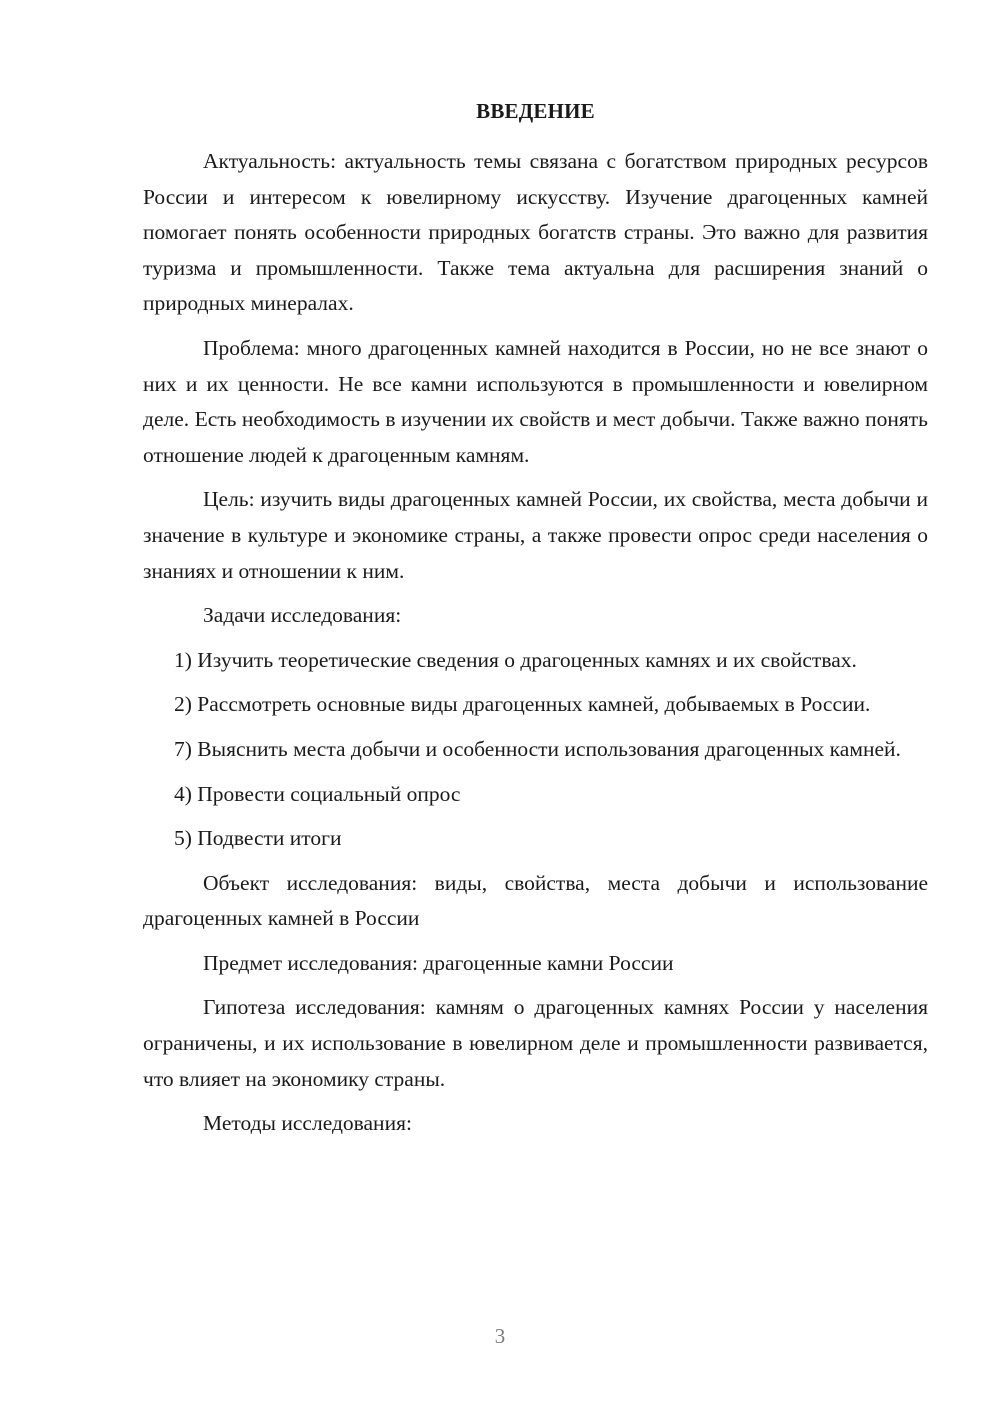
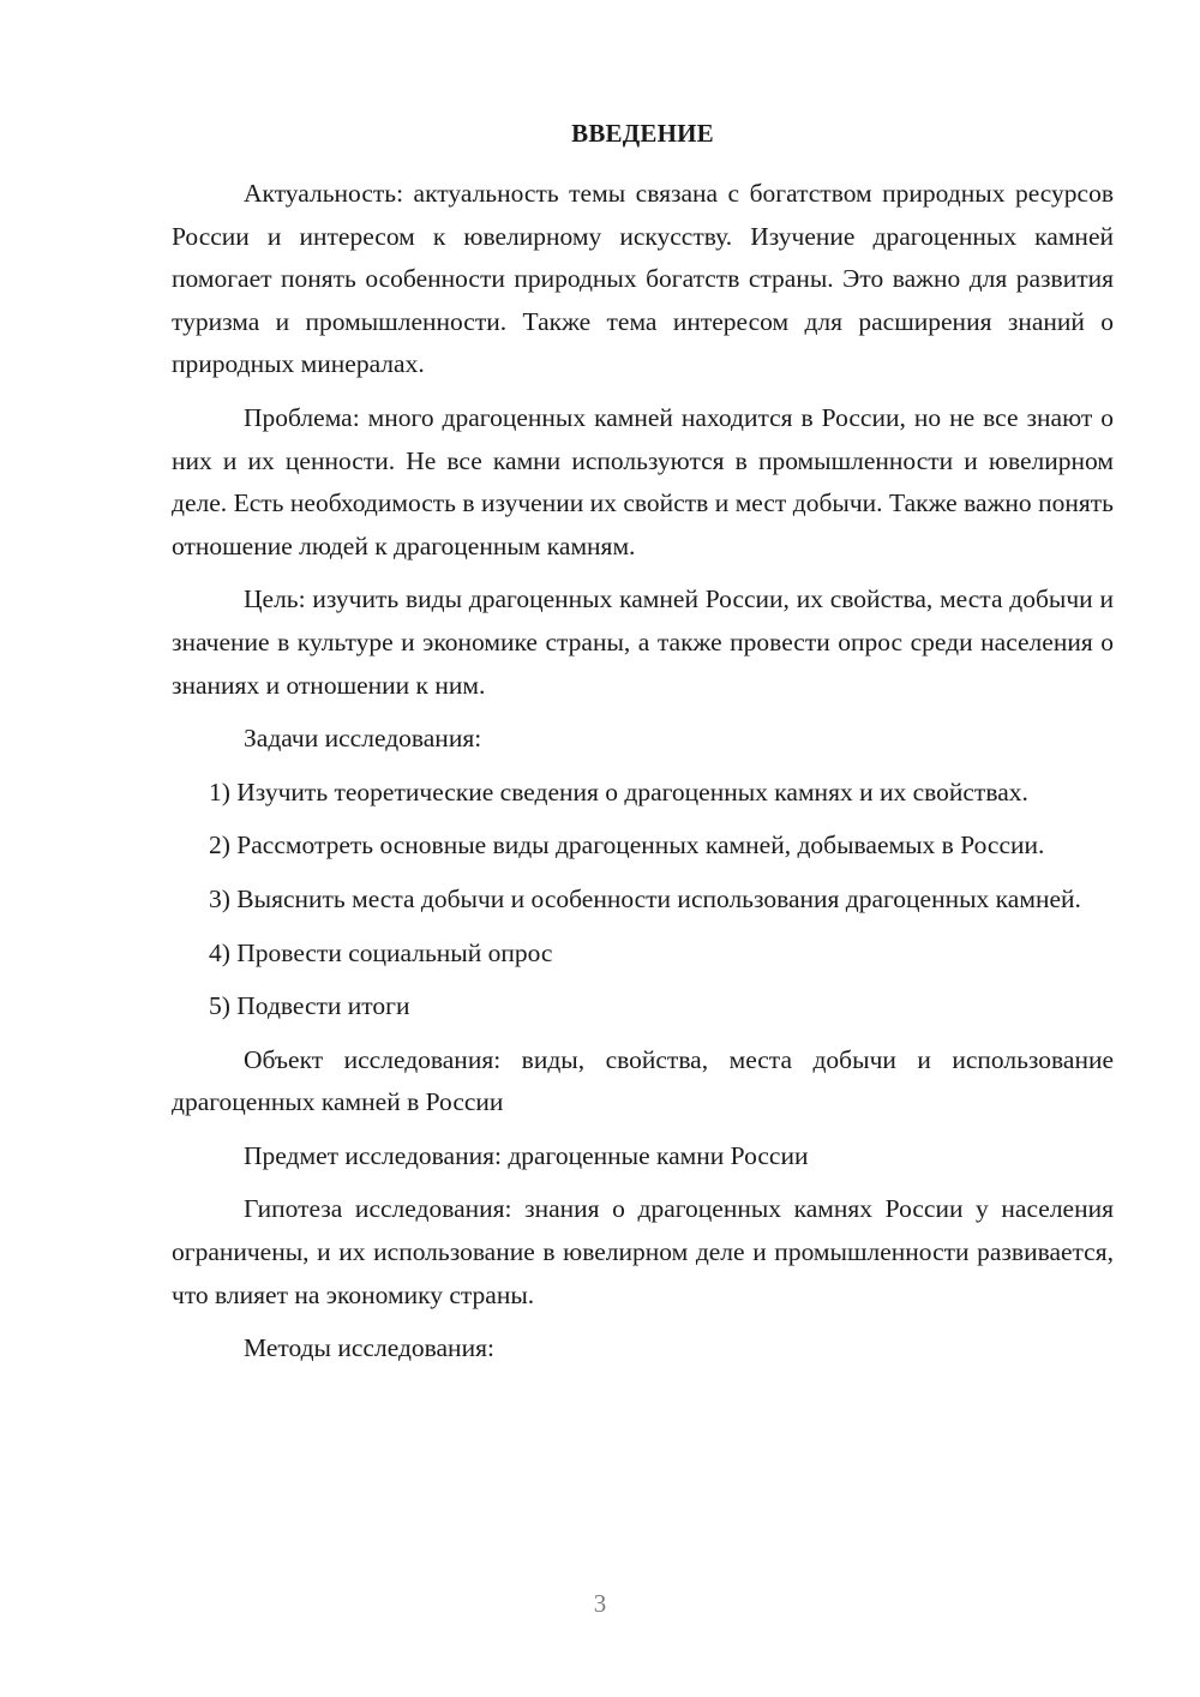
  ВВЕДЕНИЕ
- Актуальность: актуальность темы связана с богатством природных ресурсов России и интересом к ювелирному искусству. Изучение драгоценных камней помогает понять особенности природных богатств страны. Это важно для развития туризма и промышленности. Также тема актуальна для расширения знаний о природных минералах.
+ Актуальность: актуальность темы связана с богатством природных ресурсов России и интересом к ювелирному искусству. Изучение драгоценных камней помогает понять особенности природных богатств страны. Это важно для развития туризма и промышленности. Также тема интересом для расширения знаний о природных минералах.
  Проблема: много драгоценных камней находится в России, но не все знают о них и их ценности. Не все камни используются в промышленности и ювелирном деле. Есть необходимость в изучении их свойств и мест добычи. Также важно понять отношение людей к драгоценным камням.
  Цель: изучить виды драгоценных камней России, их свойства, места добычи и значение в культуре и экономике страны, а также провести опрос среди населения о знаниях и отношении к ним.
  Задачи исследования:
  1) Изучить теоретические сведения о драгоценных камнях и их свойствах.
  2) Рассмотреть основные виды драгоценных камней, добываемых в России.
- 7) Выяснить места добычи и особенности использования драгоценных камней.
+ 3) Выяснить места добычи и особенности использования драгоценных камней.
  4) Провести социальный опрос
  5) Подвести итоги
  Объект исследования: виды, свойства, места добычи и использование драгоценных камней в России
  Предмет исследования: драгоценные камни России
- Гипотеза исследования: камням о драгоценных камнях России у населения ограничены, и их использование в ювелирном деле и промышленности развивается, что влияет на экономику страны.
+ Гипотеза исследования: знания о драгоценных камнях России у населения ограничены, и их использование в ювелирном деле и промышленности развивается, что влияет на экономику страны.
  Методы исследования:
  3
